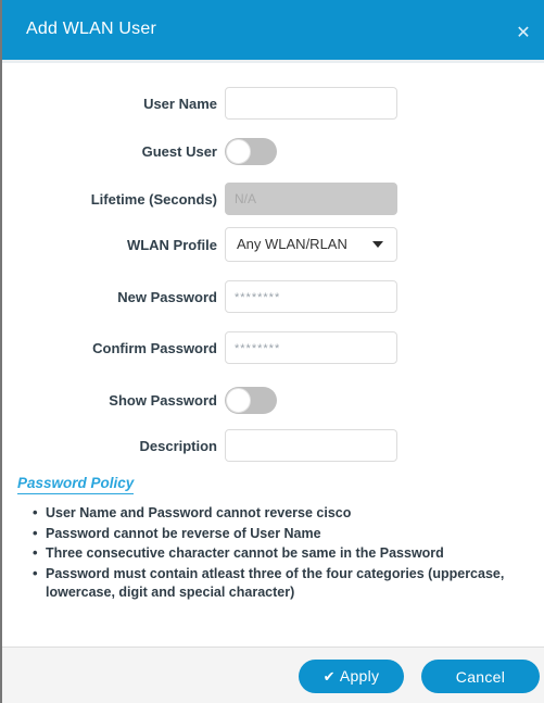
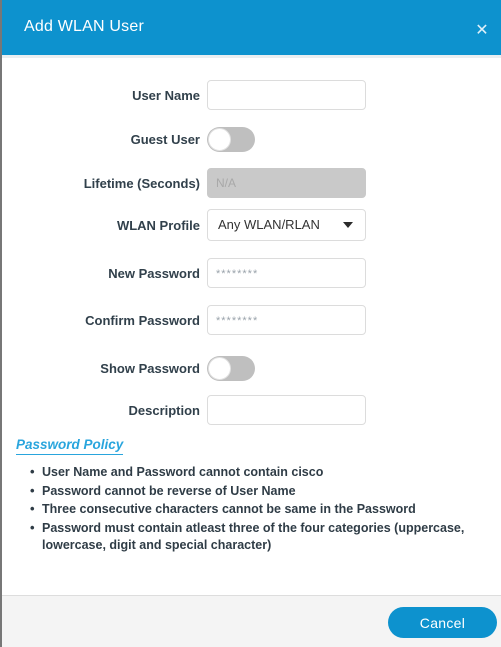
  Add WLAN User
  ✕
  User Name
  Guest User
  Lifetime (Seconds)
  N/A
  WLAN Profile
  Any WLAN/RLAN
  New Password
  ********
  Confirm Password
  ********
  Show Password
  Description
  Password Policy
- User Name and Password cannot reverse cisco
+ User Name and Password cannot contain cisco
  Password cannot be reverse of User Name
- Three consecutive character cannot be same in the Password
+ Three consecutive characters cannot be same in the Password
  Password must contain atleast three of the four categories (uppercase, lowercase, digit and special character)
- ✔ Apply
  Cancel
